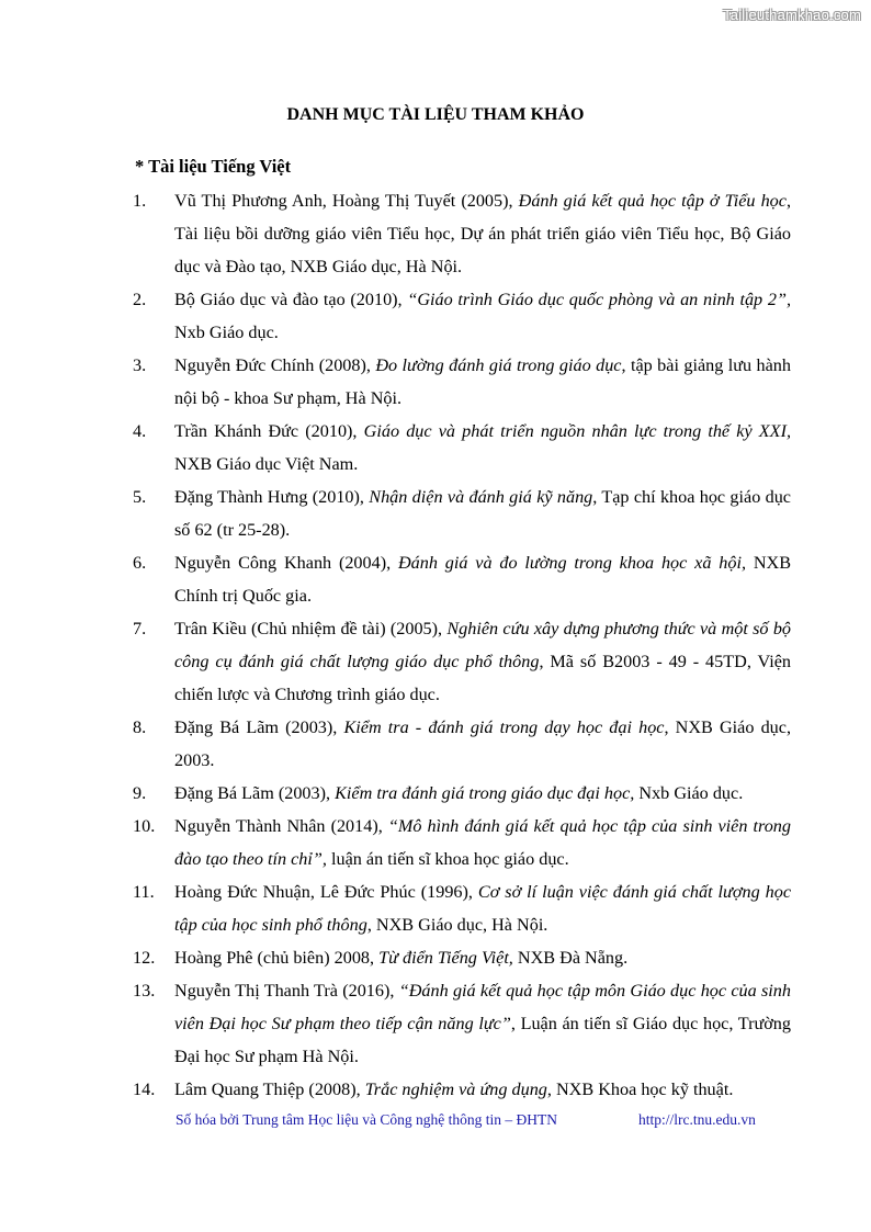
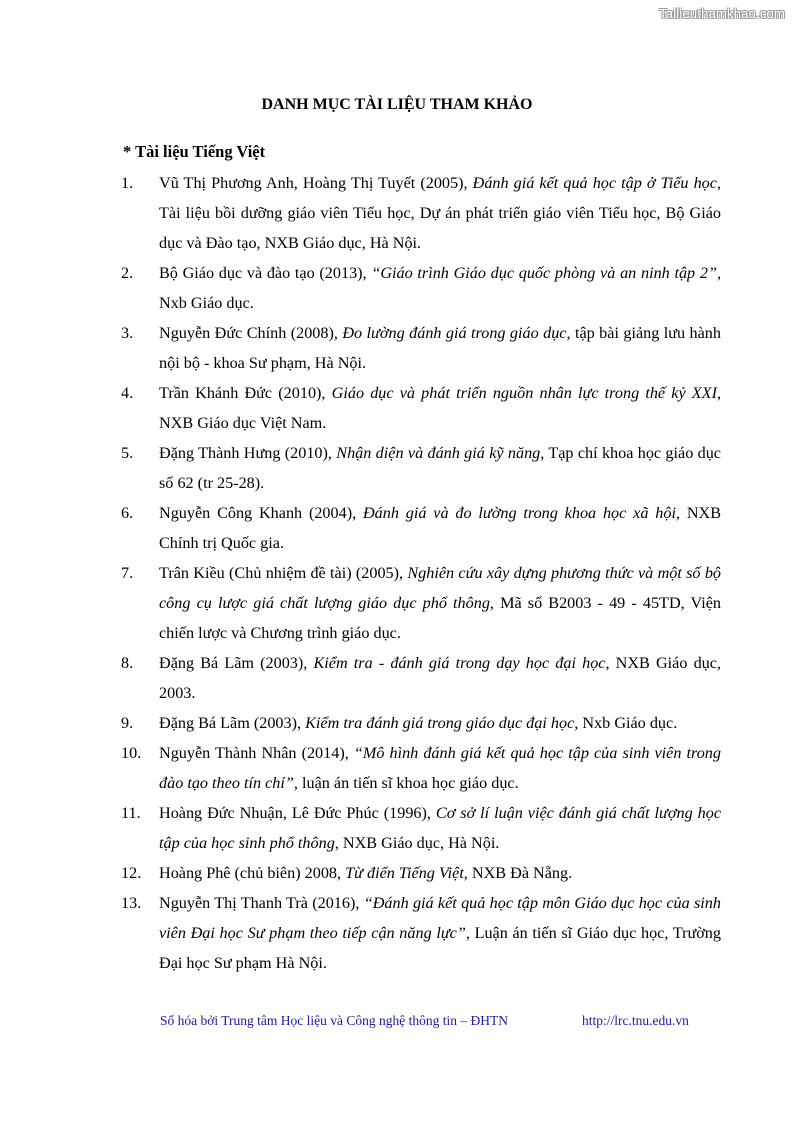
  Tailieuthamkhao.com
  DANH MỤC TÀI LIỆU THAM KHẢO
  * Tài liệu Tiếng Việt
  1.
  Vũ Thị Phương Anh, Hoàng Thị Tuyết (2005), Đánh giá kết quả học tập ở Tiểu học, Tài liệu bồi dưỡng giáo viên Tiểu học, Dự án phát triển giáo viên Tiểu học, Bộ Giáo dục và Đào tạo, NXB Giáo dục, Hà Nội.
  2.
- Bộ Giáo dục và đào tạo (2010), “Giáo trình Giáo dục quốc phòng và an ninh tập 2”, Nxb Giáo dục.
+ Bộ Giáo dục và đào tạo (2013), “Giáo trình Giáo dục quốc phòng và an ninh tập 2”, Nxb Giáo dục.
  3.
  Nguyễn Đức Chính (2008), Đo lường đánh giá trong giáo dục, tập bài giảng lưu hành nội bộ - khoa Sư phạm, Hà Nội.
  4.
  Trần Khánh Đức (2010), Giáo dục và phát triển nguồn nhân lực trong thế kỷ XXI, NXB Giáo dục Việt Nam.
  5.
  Đặng Thành Hưng (2010), Nhận diện và đánh giá kỹ năng, Tạp chí khoa học giáo dục số 62 (tr 25-28).
  6.
  Nguyễn Công Khanh (2004), Đánh giá và đo lường trong khoa học xã hội, NXB Chính trị Quốc gia.
  7.
- Trân Kiều (Chủ nhiệm đề tài) (2005), Nghiên cứu xây dựng phương thức và một số bộ công cụ đánh giá chất lượng giáo dục phổ thông, Mã số B2003 - 49 - 45TD, Viện chiến lược và Chương trình giáo dục.
+ Trân Kiều (Chủ nhiệm đề tài) (2005), Nghiên cứu xây dựng phương thức và một số bộ công cụ lược giá chất lượng giáo dục phổ thông, Mã số B2003 - 49 - 45TD, Viện chiến lược và Chương trình giáo dục.
  8.
  Đặng Bá Lãm (2003), Kiểm tra - đánh giá trong dạy học đại học, NXB Giáo dục, 2003.
  9.
  Đặng Bá Lãm (2003), Kiểm tra đánh giá trong giáo dục đại học, Nxb Giáo dục.
  10.
  Nguyễn Thành Nhân (2014), “Mô hình đánh giá kết quả học tập của sinh viên trong đào tạo theo tín chỉ”, luận án tiến sĩ khoa học giáo dục.
  11.
  Hoàng Đức Nhuận, Lê Đức Phúc (1996), Cơ sở lí luận việc đánh giá chất lượng học tập của học sinh phổ thông, NXB Giáo dục, Hà Nội.
  12.
  Hoàng Phê (chủ biên) 2008, Từ điển Tiếng Việt, NXB Đà Nẵng.
  13.
  Nguyễn Thị Thanh Trà (2016), “Đánh giá kết quả học tập môn Giáo dục học của sinh viên Đại học Sư phạm theo tiếp cận năng lực”, Luận án tiến sĩ Giáo dục học, Trường Đại học Sư phạm Hà Nội.
- 14.
- Lâm Quang Thiệp (2008), Trắc nghiệm và ứng dụng, NXB Khoa học kỹ thuật.
  Số hóa bởi Trung tâm Học liệu và Công nghệ thông tin – ĐHTN
  http://lrc.tnu.edu.vn
